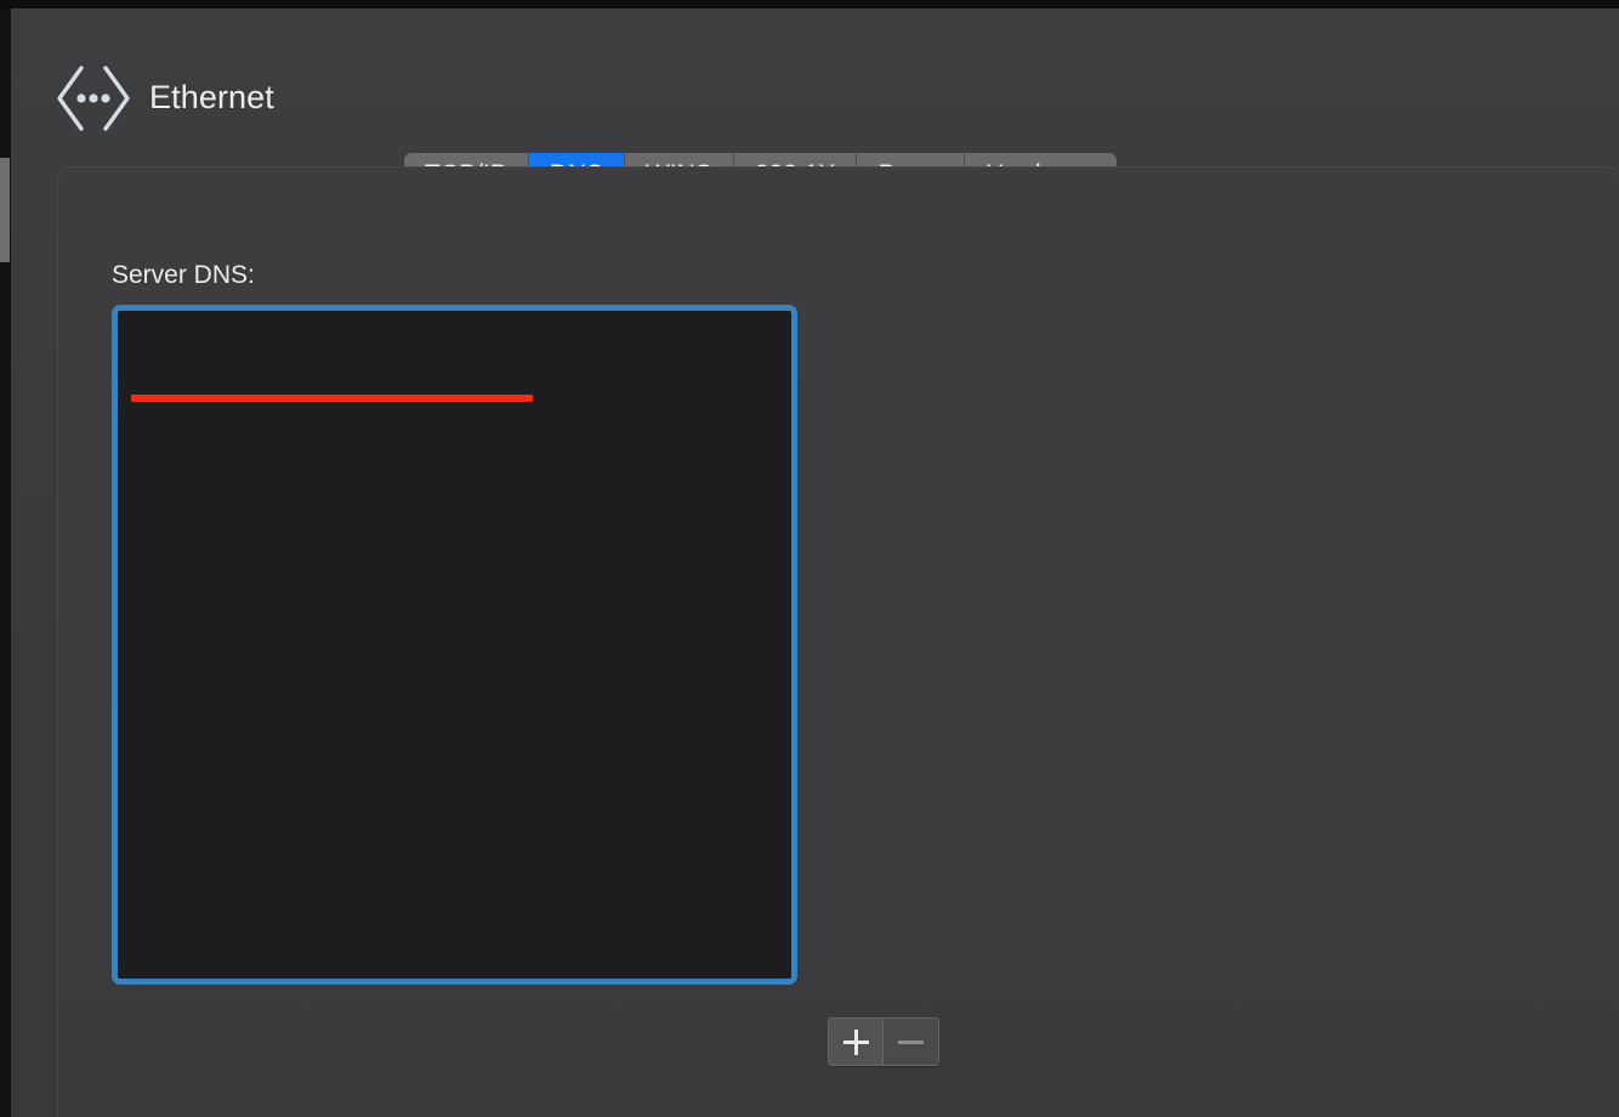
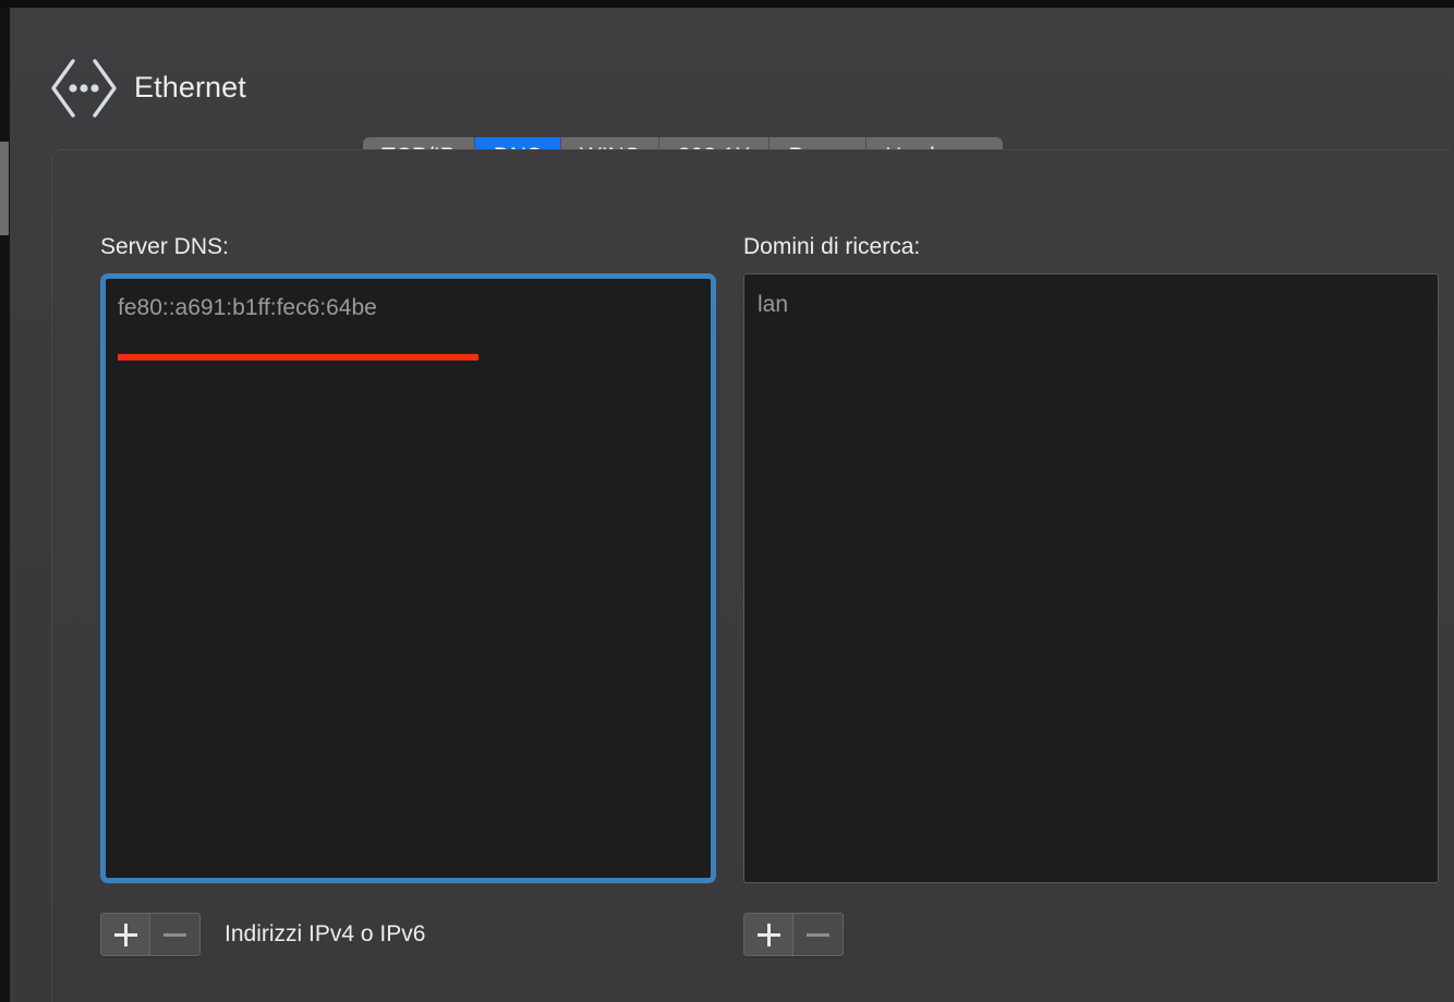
  Ethernet
  Server DNS:
+ fe80::a691:b1ff:fec6:64be
+ Domini di ricerca:
+ lan
+ Indirizzi IPv4 o IPv6
